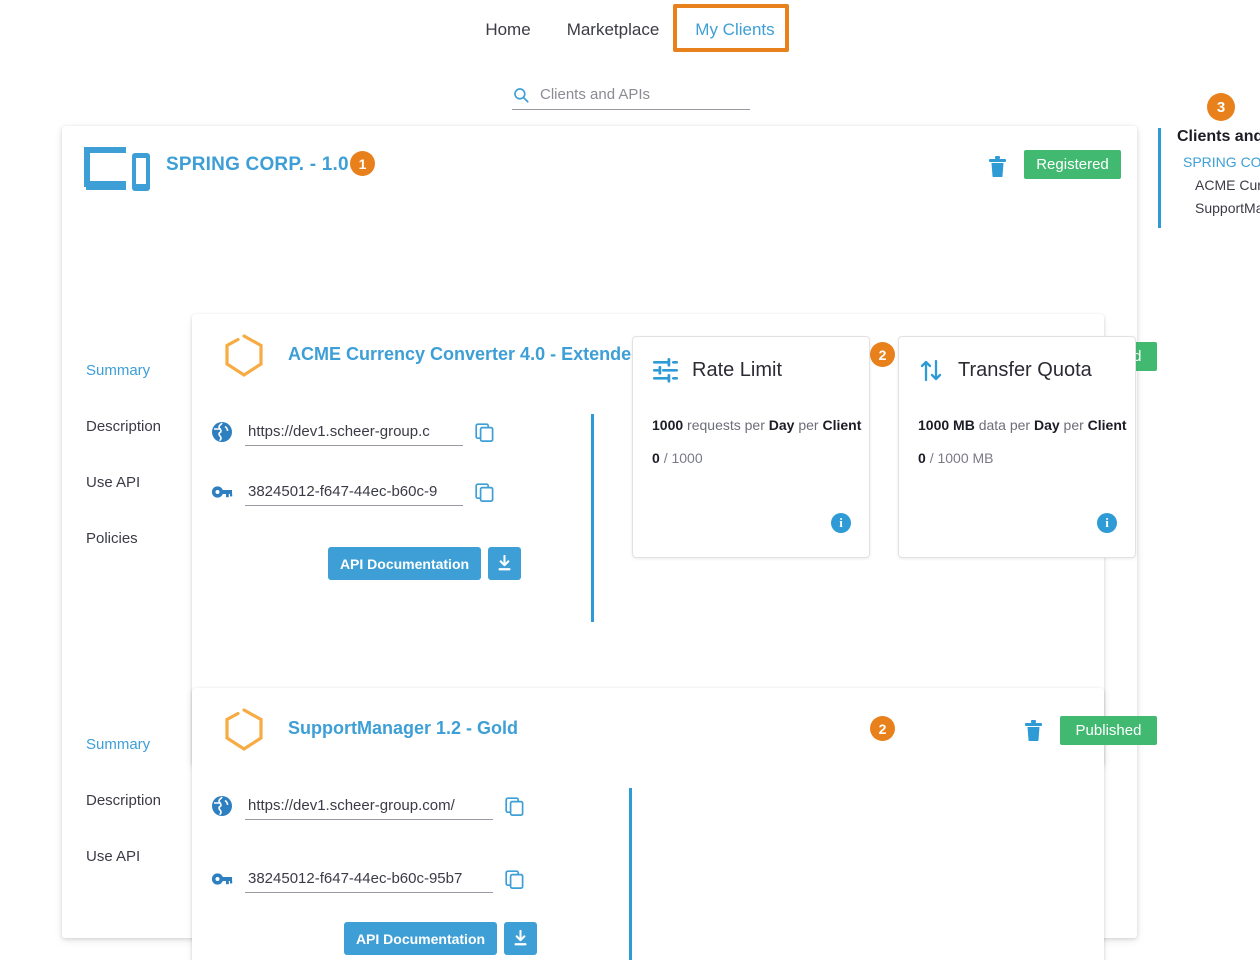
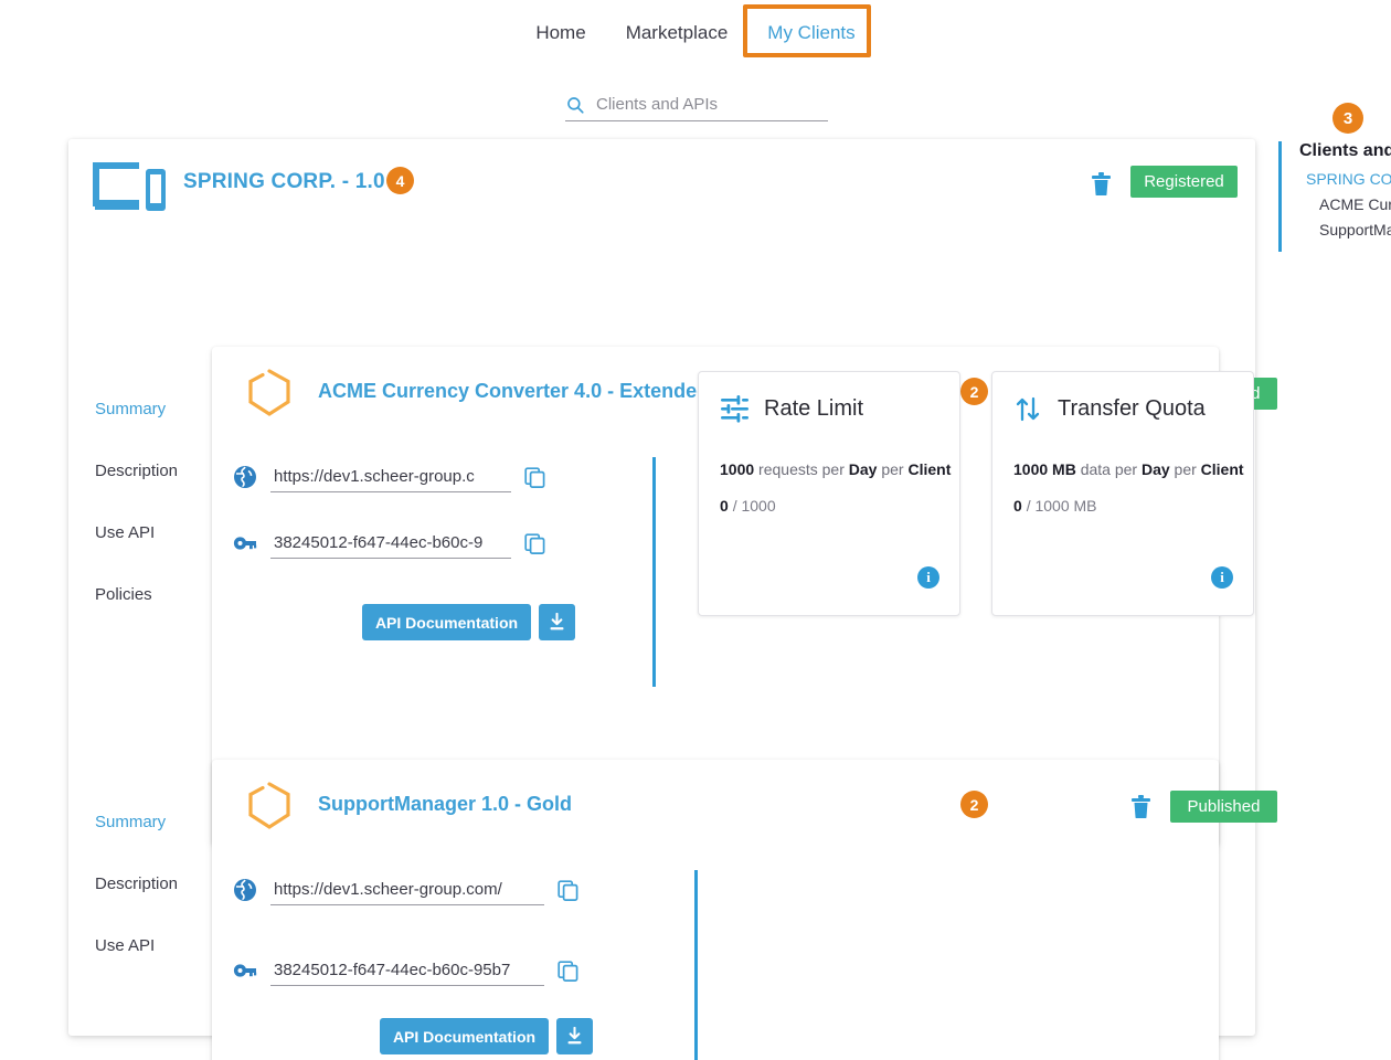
  Home
  Marketplace
  My Clients
  Clients and APIs
  SPRING CORP. - 1.0
- 1
+ 4
  Registered
  Summary
  Description
  Use API
  Policies
  ACME Currency Converter 4.0 - Extende
  2
  https://dev1.scheer-group.c
  38245012-f647-44ec-b60c-9
  API Documentation
  Rate Limit
  1000 requests per Day per Client
  0 / 1000
  i
  Transfer Quota
  1000 MB data per Day per Client
  0 / 1000 MB
  i
  Summary
  Description
  Use API
- SupportManager 1.2 - Gold
+ SupportManager 1.0 - Gold
  2
  Published
  https://dev1.scheer-group.com/
  38245012-f647-44ec-b60c-95b7
  API Documentation
  3
  Clients and
  SPRING CO
  ACME Cu
  SupportM
